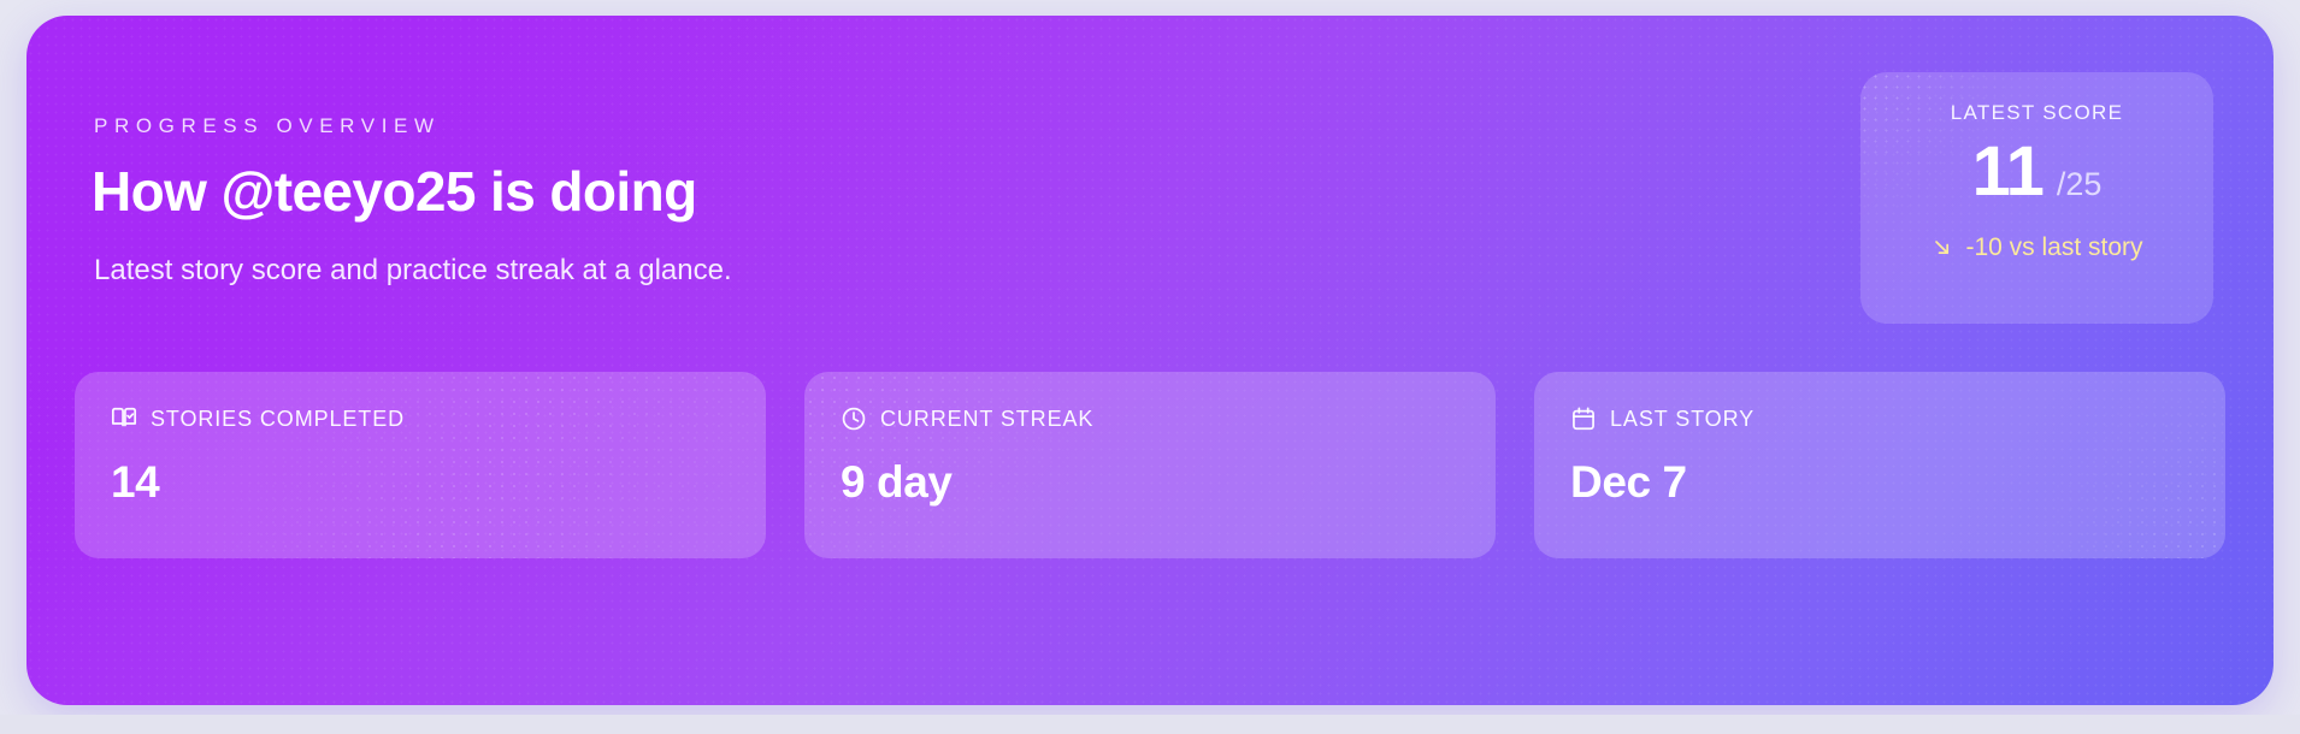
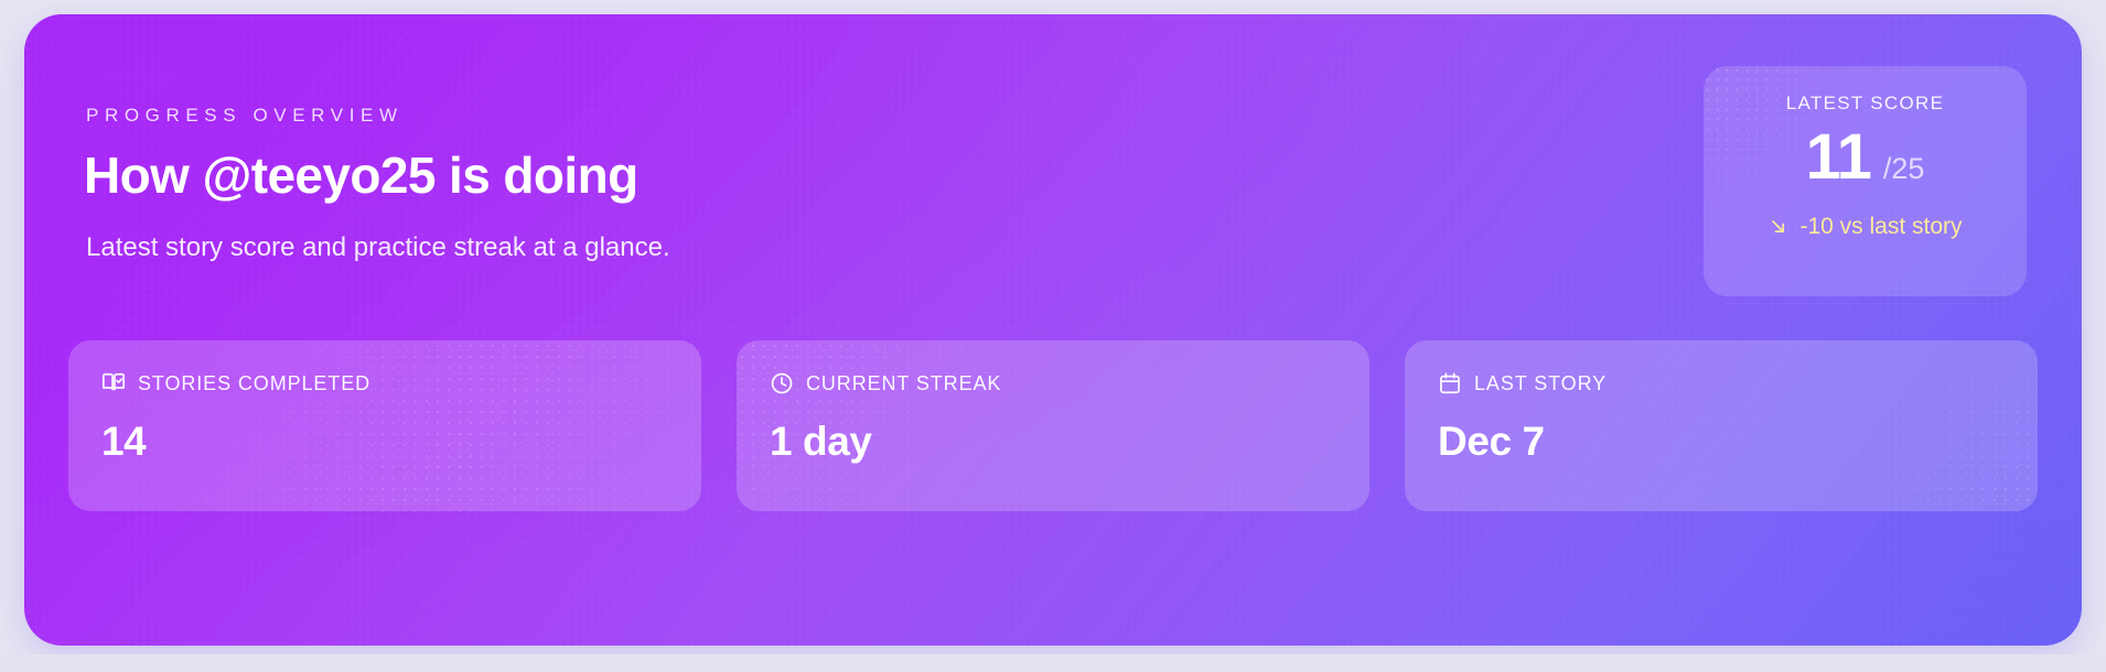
  PROGRESS OVERVIEW
  How @teeyo25 is doing
  Latest story score and practice streak at a glance.
  LATEST SCORE
  11
  /25
  -10 vs last story
  STORIES COMPLETED
  14
  CURRENT STREAK
- 9 day
+ 1 day
  LAST STORY
  Dec 7
